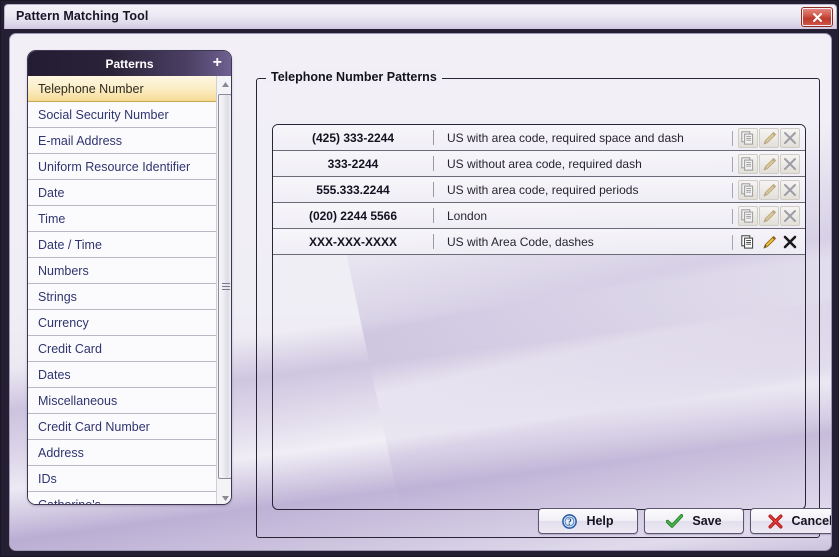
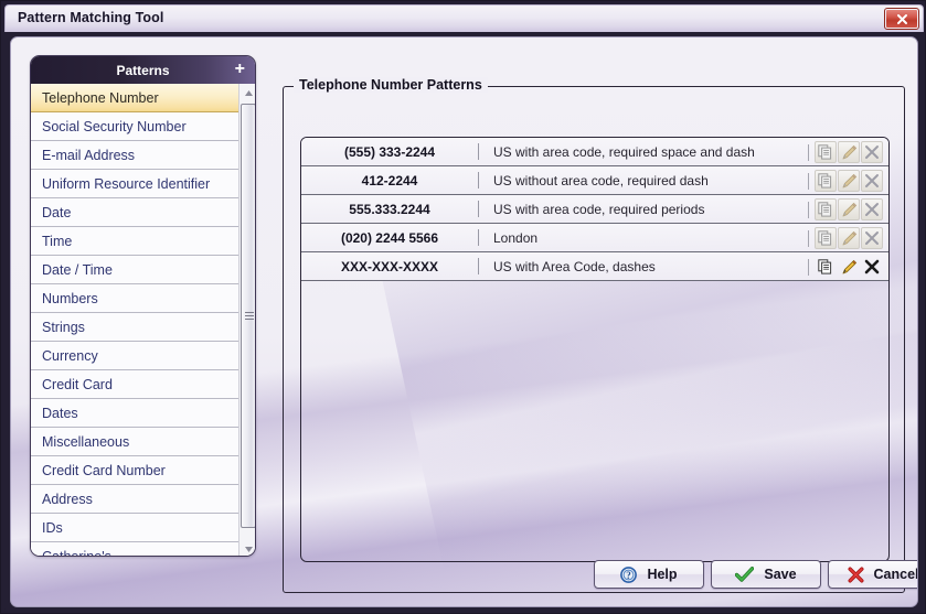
  Pattern Matching Tool
  Patterns
  +
  Telephone Number
  Social Security Number
  E-mail Address
  Uniform Resource Identifier
  Date
  Time
  Date / Time
  Numbers
  Strings
  Currency
  Credit Card
  Dates
  Miscellaneous
  Credit Card Number
  Address
  IDs
  Telephone Number Patterns
- (425) 333-2244
+ (555) 333-2244
  US with area code, required space and dash
- 333-2244
+ 412-2244
  US without area code, required dash
  555.333.2244
  US with area code, required periods
  (020) 2244 5566
  London
  XXX-XXX-XXXX
  US with Area Code, dashes
  ?
  Help
  Save
  Cancel
